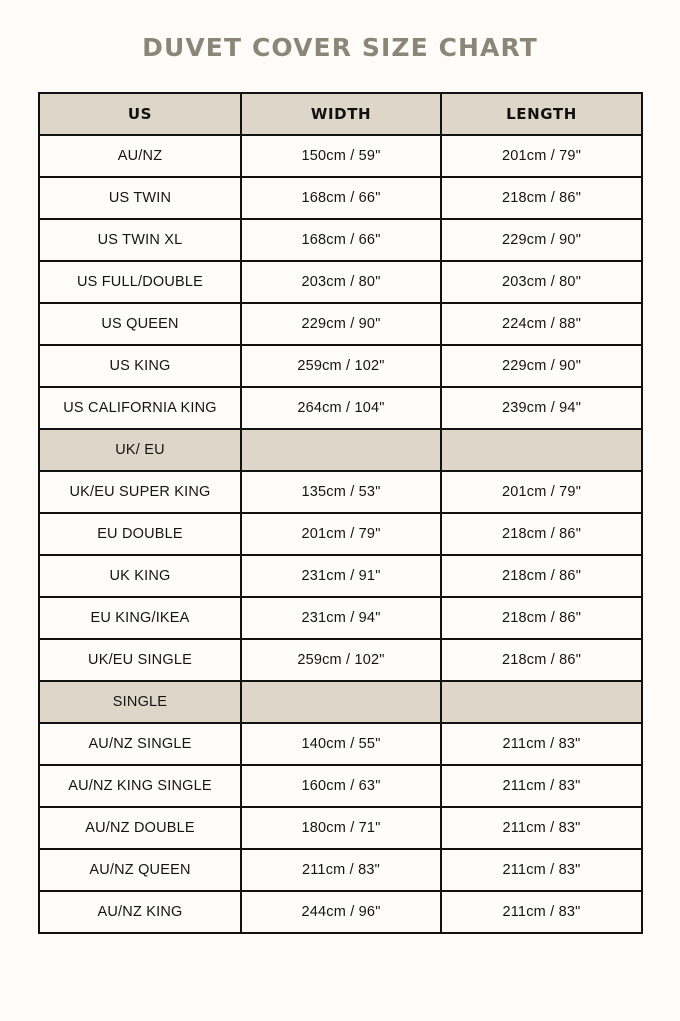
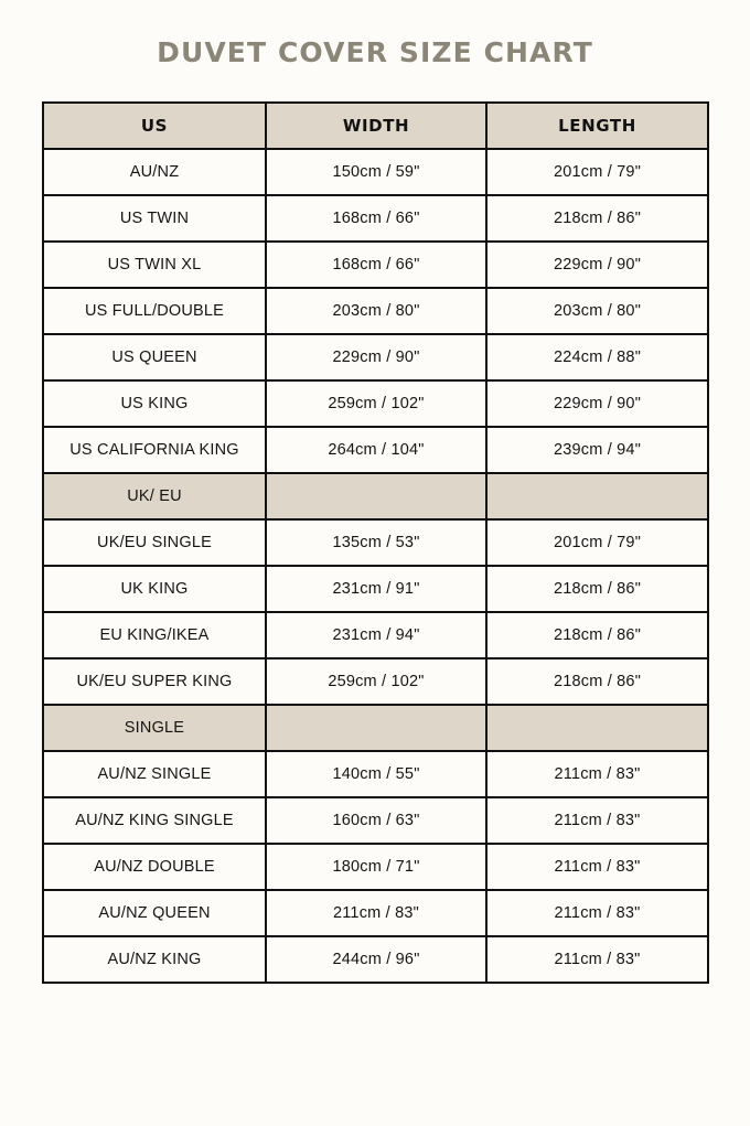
  DUVET COVER SIZE CHART
  US	WIDTH	LENGTH
  AU/NZ	150cm / 59"	201cm / 79"
  US TWIN	168cm / 66"	218cm / 86"
  US TWIN XL	168cm / 66"	229cm / 90"
  US FULL/DOUBLE	203cm / 80"	203cm / 80"
  US QUEEN	229cm / 90"	224cm / 88"
  US KING	259cm / 102"	229cm / 90"
  US CALIFORNIA KING	264cm / 104"	239cm / 94"
  UK/ EU
- UK/EU SUPER KING	135cm / 53"	201cm / 79"
+ UK/EU SINGLE	135cm / 53"	201cm / 79"
- EU DOUBLE	201cm / 79"	218cm / 86"
  UK KING	231cm / 91"	218cm / 86"
  EU KING/IKEA	231cm / 94"	218cm / 86"
- UK/EU SINGLE	259cm / 102"	218cm / 86"
+ UK/EU SUPER KING	259cm / 102"	218cm / 86"
  SINGLE
  AU/NZ SINGLE	140cm / 55"	211cm / 83"
  AU/NZ KING SINGLE	160cm / 63"	211cm / 83"
  AU/NZ DOUBLE	180cm / 71"	211cm / 83"
  AU/NZ QUEEN	211cm / 83"	211cm / 83"
  AU/NZ KING	244cm / 96"	211cm / 83"
